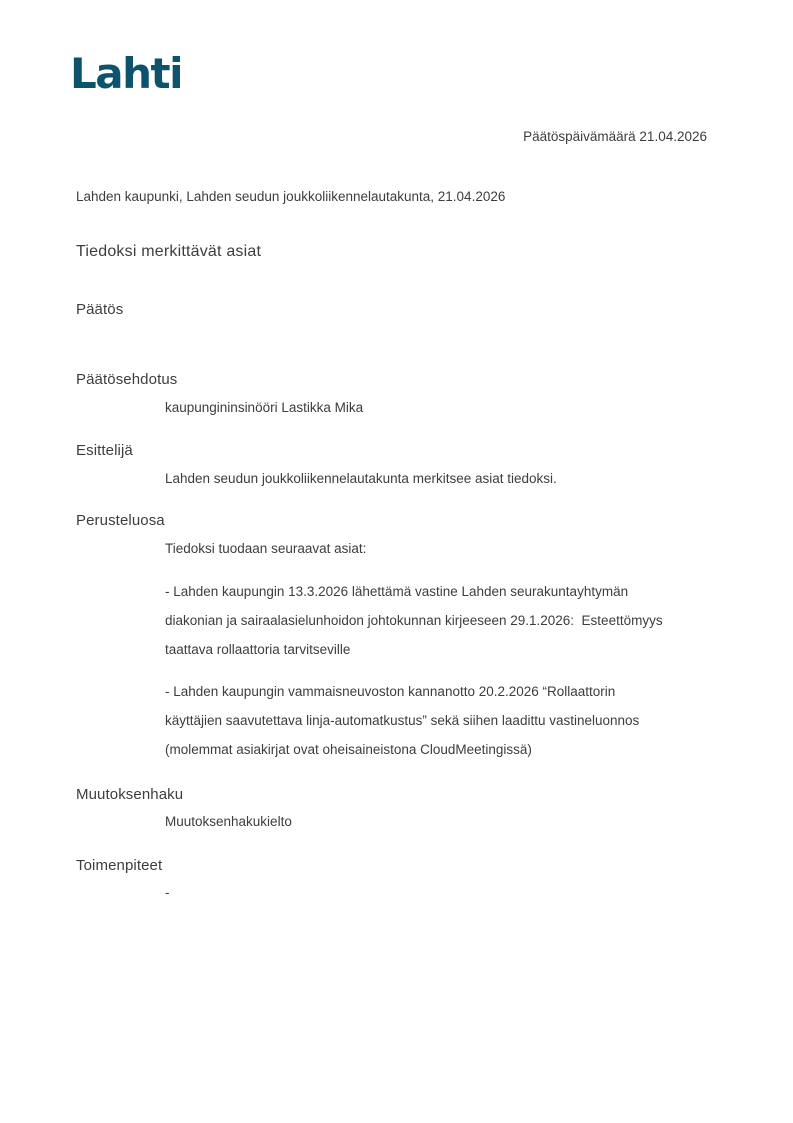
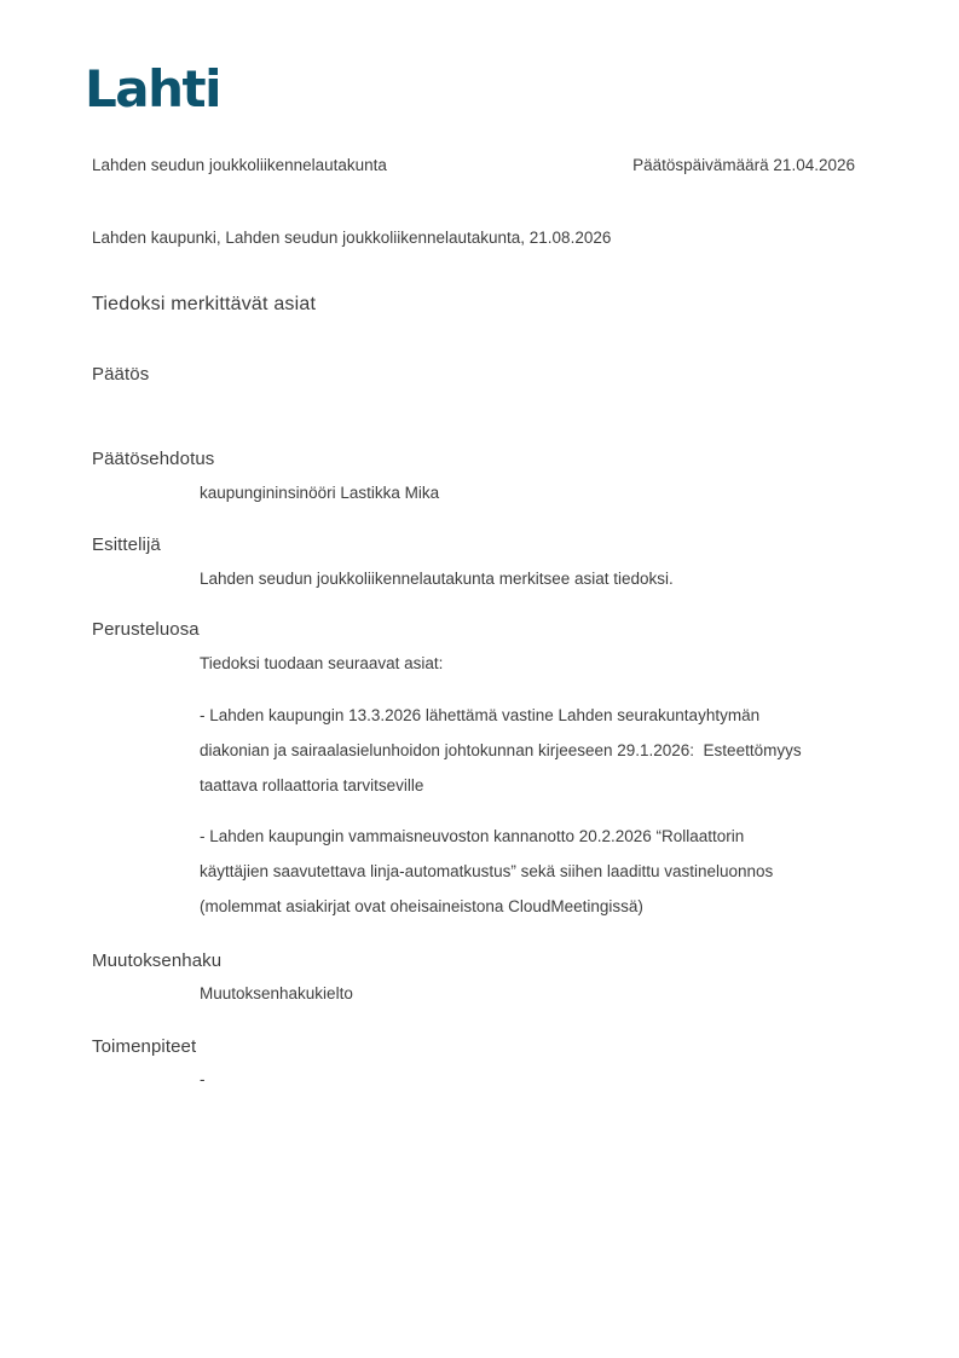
  Lahti
+ Lahden seudun joukkoliikennelautakunta
  Päätöspäivämäärä 21.04.2026
- Lahden kaupunki, Lahden seudun joukkoliikennelautakunta, 21.04.2026
+ Lahden kaupunki, Lahden seudun joukkoliikennelautakunta, 21.08.2026
  Tiedoksi merkittävät asiat
  Päätös
  Päätösehdotus
  kaupungininsinööri Lastikka Mika
  Esittelijä
  Lahden seudun joukkoliikennelautakunta merkitsee asiat tiedoksi.
  Perusteluosa
  Tiedoksi tuodaan seuraavat asiat:
  - Lahden kaupungin 13.3.2026 lähettämä vastine Lahden seurakuntayhtymän
  diakonian ja sairaalasielunhoidon johtokunnan kirjeeseen 29.1.2026: Esteettömyys
  taattava rollaattoria tarvitseville
  - Lahden kaupungin vammaisneuvoston kannanotto 20.2.2026 “Rollaattorin
  käyttäjien saavutettava linja-automatkustus” sekä siihen laadittu vastineluonnos
  (molemmat asiakirjat ovat oheisaineistona CloudMeetingissä)
  Muutoksenhaku
  Muutoksenhakukielto
  Toimenpiteet
  -
